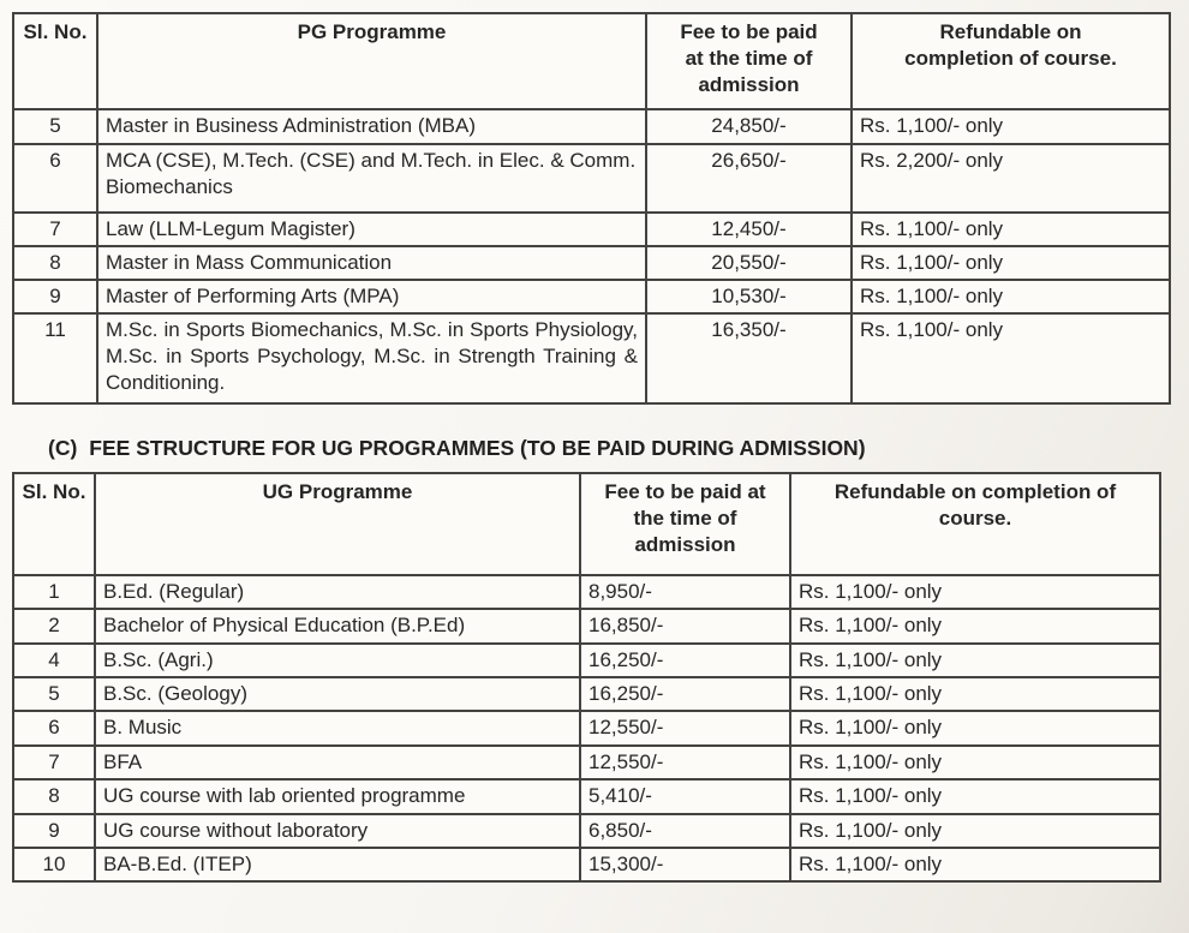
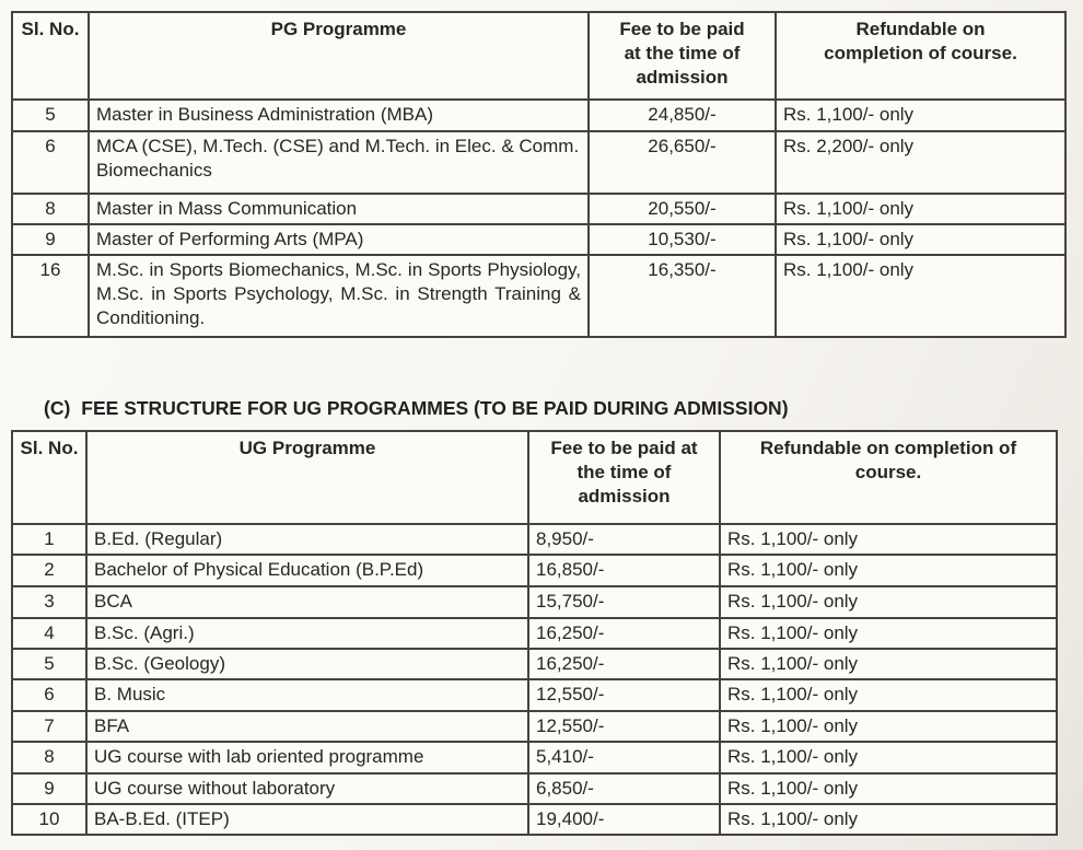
  Sl. No.	PG Programme	Fee to be paid at the time of admission	Refundable on completion of course.
  5	Master in Business Administration (MBA)	24,850/-	Rs. 1,100/- only
  6	MCA (CSE), M.Tech. (CSE) and M.Tech. in Elec. & Comm. Biomechanics	26,650/-	Rs. 2,200/- only
- 7	Law (LLM-Legum Magister)	12,450/-	Rs. 1,100/- only
  8	Master in Mass Communication	20,550/-	Rs. 1,100/- only
  9	Master of Performing Arts (MPA)	10,530/-	Rs. 1,100/- only
- 11	M.Sc. in Sports Biomechanics, M.Sc. in Sports Physiology, M.Sc. in Sports Psychology, M.Sc. in Strength Training & Conditioning.	16,350/-	Rs. 1,100/- only
+ 16	M.Sc. in Sports Biomechanics, M.Sc. in Sports Physiology, M.Sc. in Sports Psychology, M.Sc. in Strength Training & Conditioning.	16,350/-	Rs. 1,100/- only
  (C) FEE STRUCTURE FOR UG PROGRAMMES (TO BE PAID DURING ADMISSION)
  Sl. No.	UG Programme	Fee to be paid at the time of admission	Refundable on completion of course.
  1	B.Ed. (Regular)	8,950/-	Rs. 1,100/- only
  2	Bachelor of Physical Education (B.P.Ed)	16,850/-	Rs. 1,100/- only
+ 3	BCA	15,750/-	Rs. 1,100/- only
  4	B.Sc. (Agri.)	16,250/-	Rs. 1,100/- only
  5	B.Sc. (Geology)	16,250/-	Rs. 1,100/- only
  6	B. Music	12,550/-	Rs. 1,100/- only
  7	BFA	12,550/-	Rs. 1,100/- only
  8	UG course with lab oriented programme	5,410/-	Rs. 1,100/- only
  9	UG course without laboratory	6,850/-	Rs. 1,100/- only
- 10	BA-B.Ed. (ITEP)	15,300/-	Rs. 1,100/- only
+ 10	BA-B.Ed. (ITEP)	19,400/-	Rs. 1,100/- only
